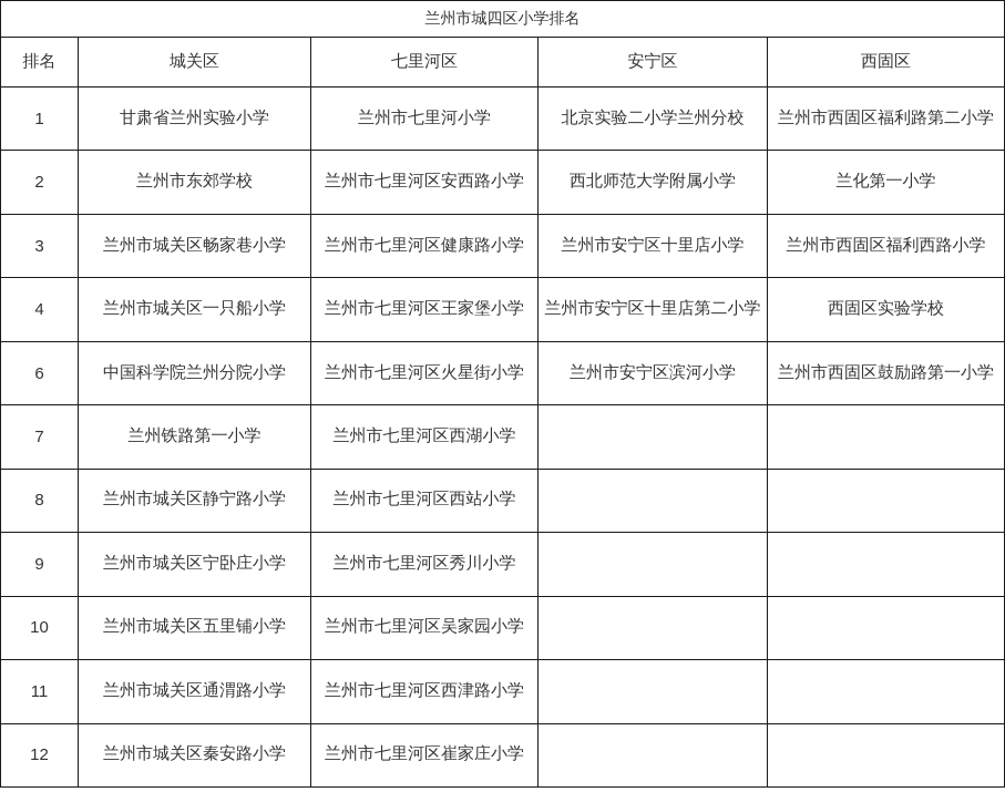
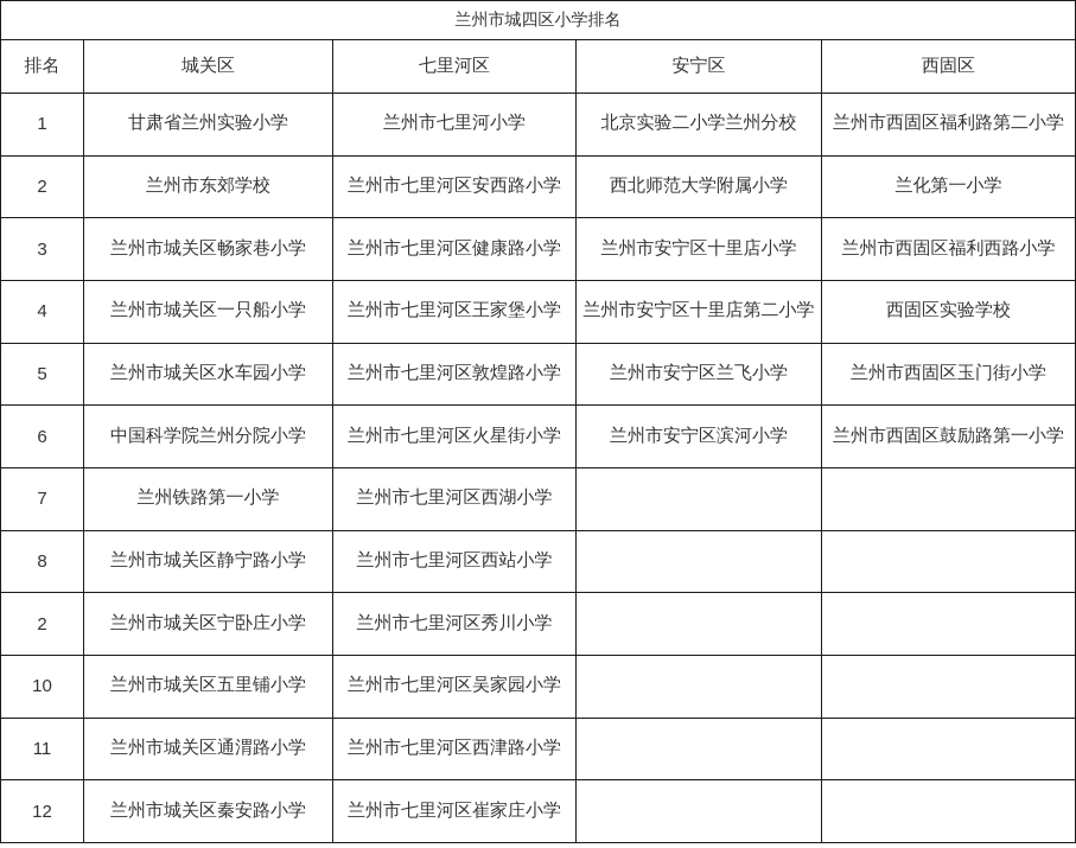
  兰州市城四区小学排名
  排名	城关区	七里河区	安宁区	西固区
  1	甘肃省兰州实验小学	兰州市七里河小学	北京实验二小学兰州分校	兰州市西固区福利路第二小学
  2	兰州市东郊学校	兰州市七里河区安西路小学	西北师范大学附属小学	兰化第一小学
  3	兰州市城关区畅家巷小学	兰州市七里河区健康路小学	兰州市安宁区十里店小学	兰州市西固区福利西路小学
  4	兰州市城关区一只船小学	兰州市七里河区王家堡小学	兰州市安宁区十里店第二小学	西固区实验学校
+ 5	兰州市城关区水车园小学	兰州市七里河区敦煌路小学	兰州市安宁区兰飞小学	兰州市西固区玉门街小学
  6	中国科学院兰州分院小学	兰州市七里河区火星街小学	兰州市安宁区滨河小学	兰州市西固区鼓励路第一小学
  7	兰州铁路第一小学	兰州市七里河区西湖小学
  8	兰州市城关区静宁路小学	兰州市七里河区西站小学
- 9	兰州市城关区宁卧庄小学	兰州市七里河区秀川小学
+ 2	兰州市城关区宁卧庄小学	兰州市七里河区秀川小学
  10	兰州市城关区五里铺小学	兰州市七里河区吴家园小学
  11	兰州市城关区通渭路小学	兰州市七里河区西津路小学
  12	兰州市城关区秦安路小学	兰州市七里河区崔家庄小学
